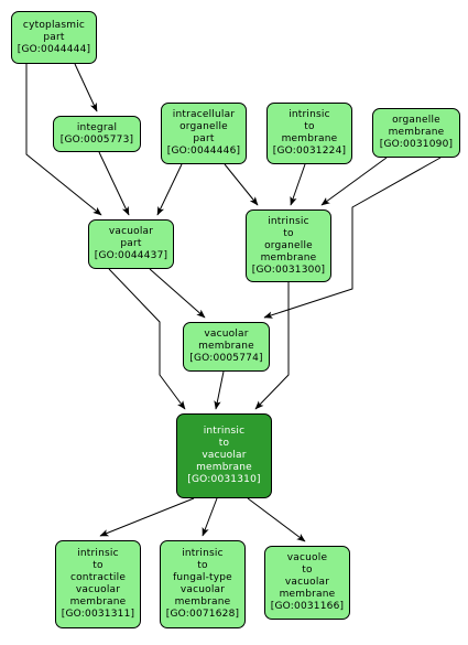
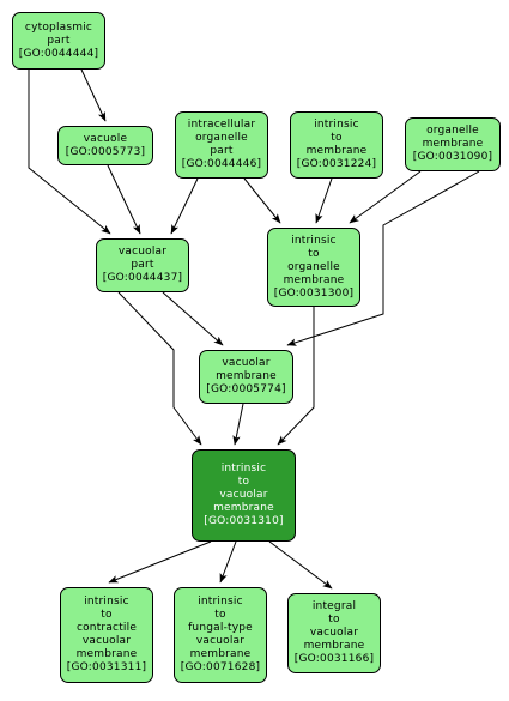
  cytoplasmic
  part
  [GO:0044444]
- integral
+ vacuole
  [GO:0005773]
  intracellular
  organelle
  part
  [GO:0044446]
  intrinsic
  to
  membrane
  [GO:0031224]
  organelle
  membrane
  [GO:0031090]
  vacuolar
  part
  [GO:0044437]
  intrinsic
  to
  organelle
  membrane
  [GO:0031300]
  vacuolar
  membrane
  [GO:0005774]
  intrinsic
  to
  vacuolar
  membrane
  [GO:0031310]
  intrinsic
  to
  contractile
  vacuolar
  membrane
  [GO:0031311]
  intrinsic
  to
  fungal-type
  vacuolar
  membrane
  [GO:0071628]
- vacuole
+ integral
  to
  vacuolar
  membrane
  [GO:0031166]
